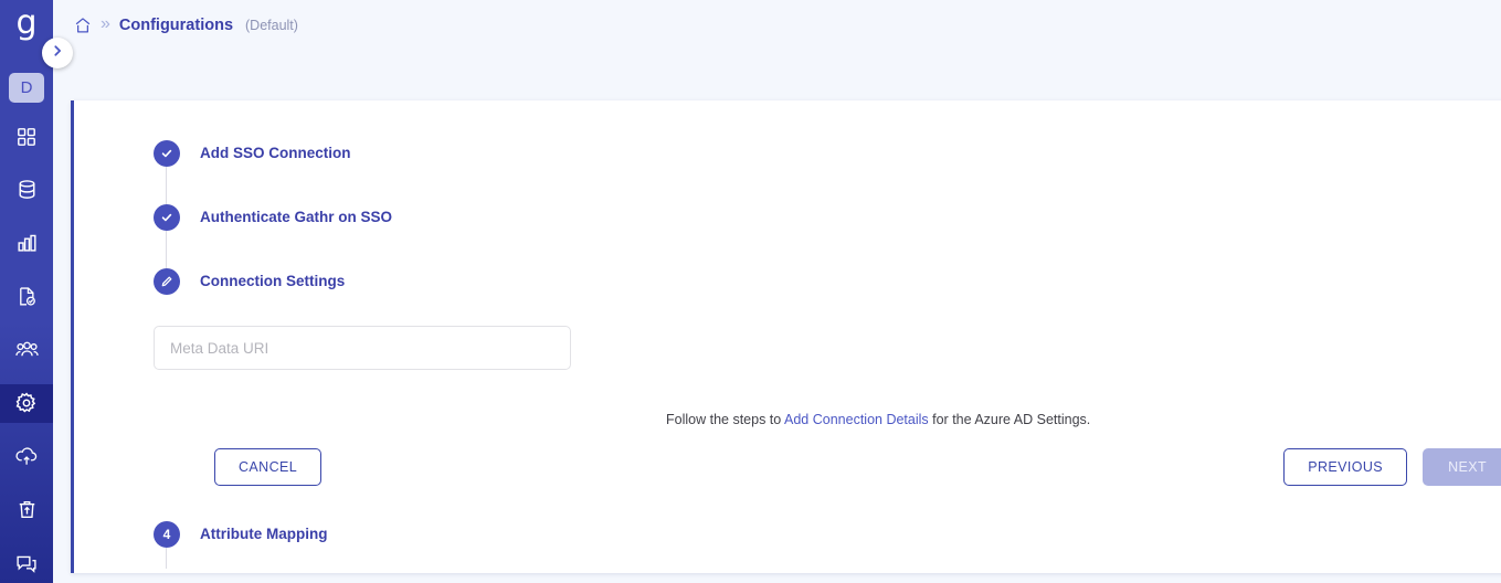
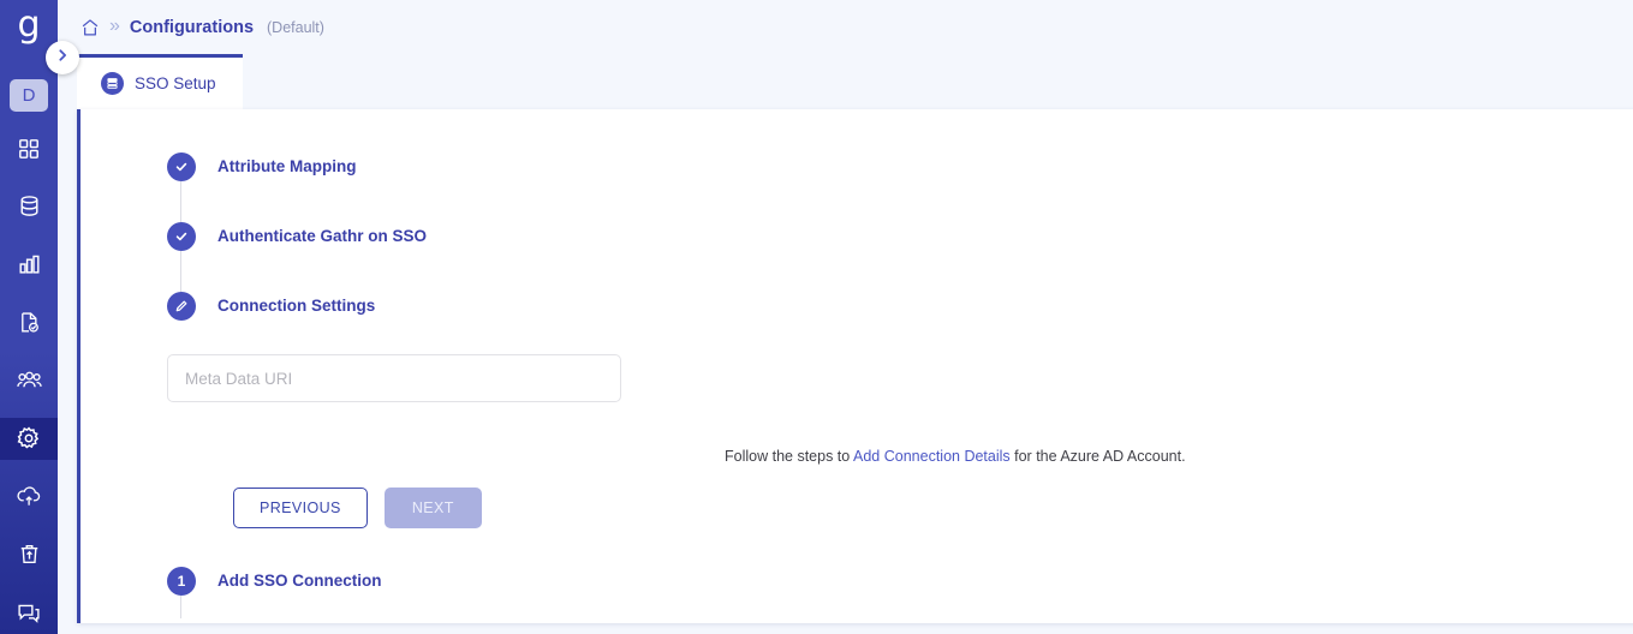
  g
  D
  »
  Configurations
  (Default)
+ SSO Setup
- Add SSO Connection
+ Attribute Mapping
  Authenticate Gathr on SSO
  Connection Settings
  Meta Data URI
- Follow the steps to Add Connection Details for the Azure AD Settings.
+ Follow the steps to Add Connection Details for the Azure AD Account.
- CANCEL
  PREVIOUS
  NEXT
- 4
+ 1
- Attribute Mapping
+ Add SSO Connection
